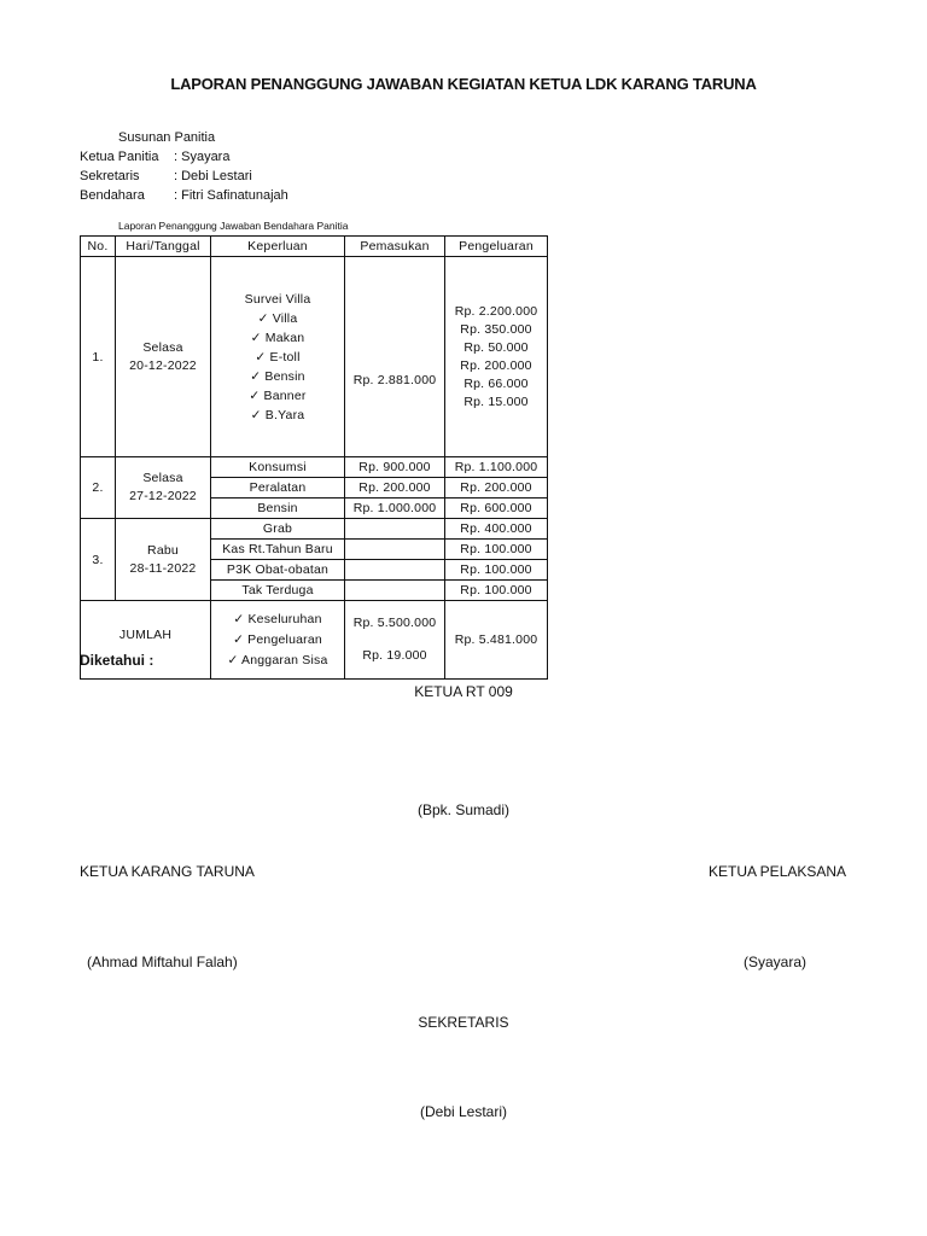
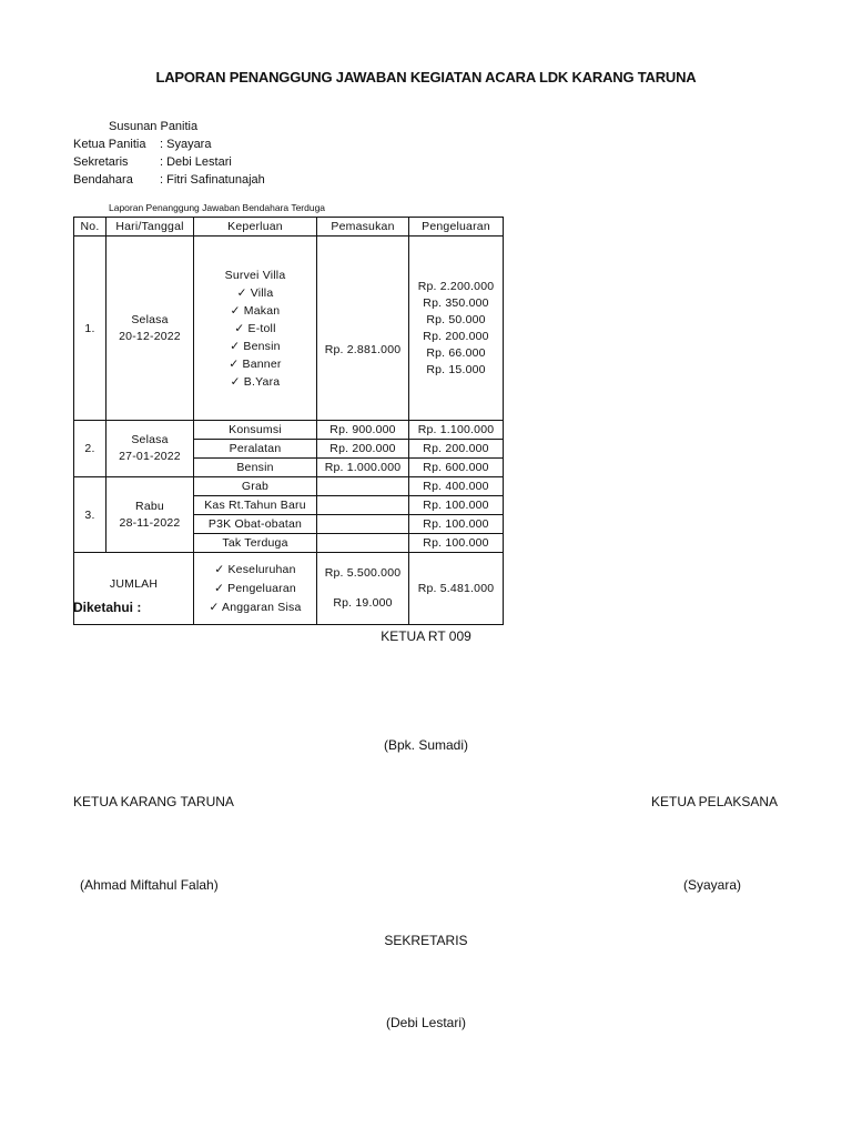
- LAPORAN PENANGGUNG JAWABAN KEGIATAN KETUA LDK KARANG TARUNA
+ LAPORAN PENANGGUNG JAWABAN KEGIATAN ACARA LDK KARANG TARUNA
  Susunan Panitia
  Ketua Panitia
  : Syayara
  Sekretaris
  : Debi Lestari
  Bendahara
  : Fitri Safinatunajah
- Laporan Penanggung Jawaban Bendahara Panitia
+ Laporan Penanggung Jawaban Bendahara Terduga
  No.	Hari/Tanggal	Keperluan	Pemasukan	Pengeluaran
  1.	Selasa 20-12-2022	Survei Villa ✓ Villa ✓ Makan ✓ E-toll ✓ Bensin ✓ Banner ✓ B.Yara	Rp. 2.881.000	Rp. 2.200.000 Rp. 350.000 Rp. 50.000 Rp. 200.000 Rp. 66.000 Rp. 15.000
- 2.	Selasa 27-12-2022	Konsumsi	Rp. 900.000	Rp. 1.100.000
+ 2.	Selasa 27-01-2022	Konsumsi	Rp. 900.000	Rp. 1.100.000
  Peralatan	Rp. 200.000	Rp. 200.000
  Bensin	Rp. 1.000.000	Rp. 600.000
  3.	Rabu 28-11-2022	Grab		Rp. 400.000
  Kas Rt.Tahun Baru		Rp. 100.000
  P3K Obat-obatan		Rp. 100.000
  Tak Terduga		Rp. 100.000
  JUMLAH	✓ Keseluruhan ✓ Pengeluaran ✓ Anggaran Sisa	Rp. 5.500.000 Rp. 19.000	Rp. 5.481.000
  Diketahui :
  KETUA RT 009
  (Bpk. Sumadi)
  KETUA KARANG TARUNA
  (Ahmad Miftahul Falah)
  KETUA PELAKSANA
  (Syayara)
  SEKRETARIS
  (Debi Lestari)
